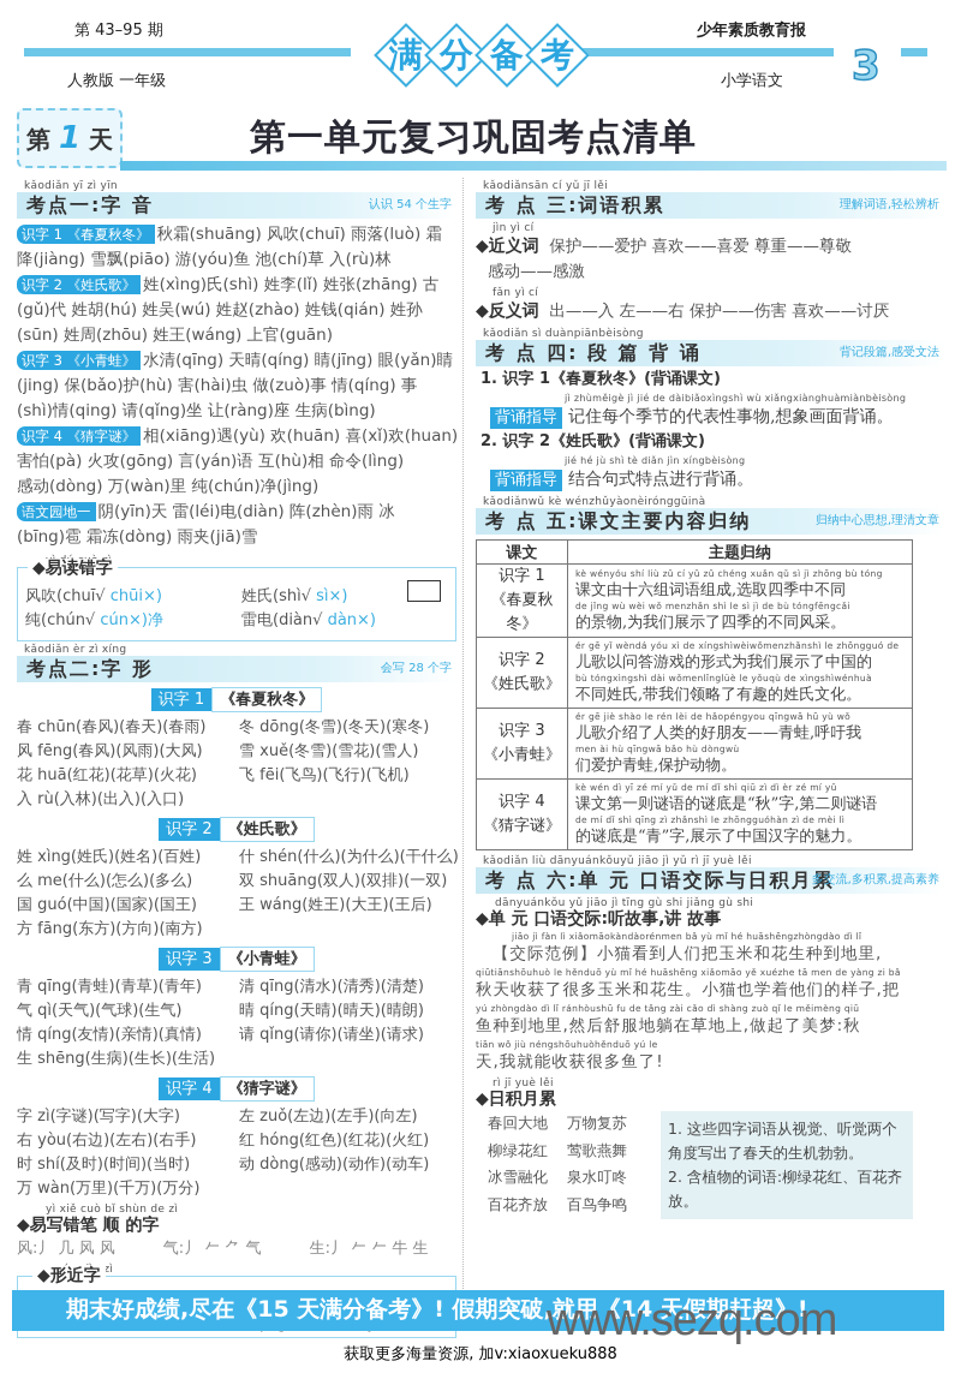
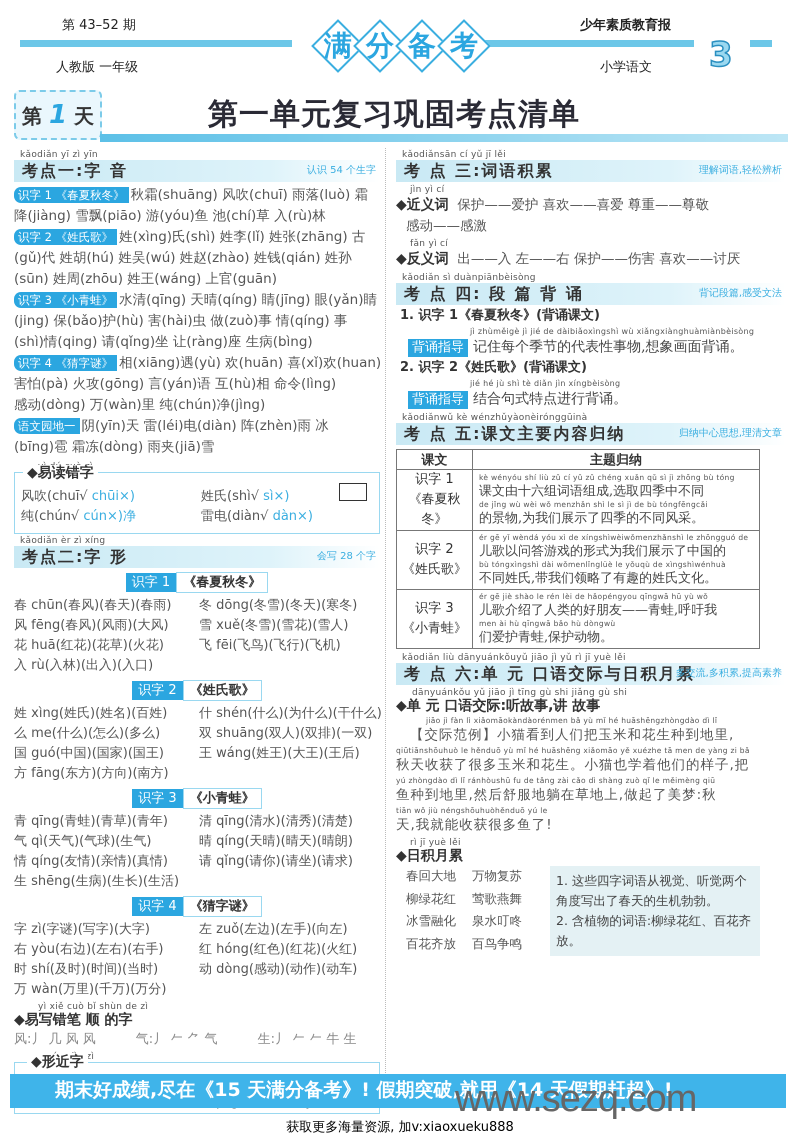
- 第 43–95 期
+ 第 43–52 期
  人教版 一年级
  少年素质教育报
  小学语文
  3
  满
  分
  备
  考
  第 1 天
  第一单元复习巩固考点清单
  kǎodiǎn yī zì yīn
  考点一:字 音
  认识 54 个生字
  识字 1 《春夏秋冬》 秋霜(shuāng) 风吹(chuī) 雨落(luò) 霜
  降(jiàng) 雪飘(piāo) 游(yóu)鱼 池(chí)草 入(rù)林
  识字 2 《姓氏歌》 姓(xìng)氏(shì) 姓李(lǐ) 姓张(zhāng) 古
  (gǔ)代 姓胡(hú) 姓吴(wú) 姓赵(zhào) 姓钱(qián) 姓孙
  (sūn) 姓周(zhōu) 姓王(wáng) 上官(guān)
  识字 3 《小青蛙》 水清(qīng) 天晴(qíng) 睛(jīng) 眼(yǎn)睛
  (jing) 保(bǎo)护(hù) 害(hài)虫 做(zuò)事 情(qíng) 事
  (shì)情(qing) 请(qǐng)坐 让(ràng)座 生病(bìng)
  识字 4 《猜字谜》 相(xiāng)遇(yù) 欢(huān) 喜(xǐ)欢(huan)
  害怕(pà) 火攻(gōng) 言(yán)语 互(hù)相 命令(lìng)
  感动(dòng) 万(wàn)里 纯(chún)净(jìng)
  语文园地一 阴(yīn)天 雷(léi)电(diàn) 阵(zhèn)雨 冰
  (bīng)雹 霜冻(dòng) 雨夹(jiā)雪
  ◆易读错字
  风吹(chuī√ chūi×)
  姓氏(shì√ sì×)
  纯(chún√ cún×)净
  雷电(diàn√ dàn×)
  kǎodiǎn èr zì xíng
  考点二:字 形
  会写 28 个字
  识字 1 《春夏秋冬》
  春 chūn(春风)(春天)(春雨)
  冬 dōng(冬雪)(冬天)(寒冬)
  风 fēng(春风)(风雨)(大风)
  雪 xuě(冬雪)(雪花)(雪人)
  花 huā(红花)(花草)(火花)
  飞 fēi(飞鸟)(飞行)(飞机)
  入 rù(入林)(出入)(入口)
  识字 2 《姓氏歌》
  姓 xìng(姓氏)(姓名)(百姓)
  什 shén(什么)(为什么)(干什么)
  么 me(什么)(怎么)(多么)
  双 shuāng(双人)(双排)(一双)
  国 guó(中国)(国家)(国王)
  王 wáng(姓王)(大王)(王后)
  方 fāng(东方)(方向)(南方)
  识字 3 《小青蛙》
  青 qīng(青蛙)(青草)(青年)
  清 qīng(清水)(清秀)(清楚)
  气 qì(天气)(气球)(生气)
  晴 qíng(天晴)(晴天)(晴朗)
  情 qíng(友情)(亲情)(真情)
  请 qǐng(请你)(请坐)(请求)
  生 shēng(生病)(生长)(生活)
  识字 4 《猜字谜》
  字 zì(字谜)(写字)(大字)
  左 zuǒ(左边)(左手)(向左)
  右 yòu(右边)(左右)(右手)
  红 hóng(红色)(红花)(火红)
  时 shí(及时)(时间)(当时)
  动 dòng(感动)(动作)(动车)
  万 wàn(万里)(千万)(万分)
  yì xiě cuò bǐ shùn de zì
  ◆易写错笔 顺 的字
  风:丿 几 风 风
  气:丿 𠂉 ⺈ 气
  生:丿 𠂉 𠂉 牛 生
  ◆形近字
  kǎodiǎnsān cí yǔ jī lěi
  考 点 三:词语积累
  理解词语,轻松辨析
  jìn yì cí
  ◆近义词 保护——爱护 喜欢——喜爱 尊重——尊敬
  感动——感激
  fǎn yì cí
  ◆反义词 出——入 左——右 保护——伤害 喜欢——讨厌
  kǎodiǎn sì duànpiānbèisòng
  考 点 四: 段 篇 背 诵
  背记段篇,感受文法
  1. 识字 1《春夏秋冬》(背诵课文)
  jì zhùměigè jì jié de dàibiǎoxìngshì wù xiǎngxiànghuàmiànbèisòng
  背诵指导 记住每个季节的代表性事物,想象画面背诵。
  2. 识字 2《姓氏歌》(背诵课文)
  jié hé jù shì tè diǎn jìn xíngbèisòng
  背诵指导 结合句式特点进行背诵。
  kǎodiǎnwǔ kè wénzhǔyàonèirónggūinà
  考 点 五:课文主要内容归纳
  归纳中心思想,理清文章
  课文	主题归纳
  识字 1《春夏秋冬》	kè wényóu shí liù zǔ cí yǔ zǔ chéng xuǎn qǔ sì jì zhōng bù tóng课文由十六组词语组成,选取四季中不同de jǐng wù wèi wǒ menzhǎn shì le sì jì de bù tóngfēngcǎi的景物,为我们展示了四季的不同风采。
  识字 2《姓氏歌》	ér gē yǐ wèndá yóu xì de xíngshìwèiwǒmenzhǎnshì le zhōngguó de儿歌以问答游戏的形式为我们展示了中国的bù tóngxìngshì dài wǒmenlǐnglüè le yǒuqù de xìngshìwénhuà不同姓氏,带我们领略了有趣的姓氏文化。
  识字 3《小青蛙》	ér gē jiè shào le rén lèi de hǎopéngyou qīngwā hū yù wǒ儿歌介绍了人类的好朋友——青蛙,呼吁我men ài hù qīngwā bǎo hù dòngwù们爱护青蛙,保护动物。
- 识字 4《猜字谜》	kè wén dì yī zé mí yǔ de mí dǐ shì qiū zì dì èr zé mí yǔ课文第一则谜语的谜底是“秋”字,第二则谜语de mí dǐ shì qīng zì zhǎnshì le zhōngguóhàn zì de mèi lì的谜底是“青”字,展示了中国汉字的魅力。
  kǎodiǎn liù dānyuánkǒuyǔ jiāo jì yǔ rì jī yuè lěi
  考 点 六:单 元 口语交际与日积月累
  多交流,多积累,提高素养
  dānyuánkǒu yǔ jiāo jì tīng gù shi jiǎng gù shi
  ◆单 元 口语交际:听故事,讲 故事
  jiāo jì fàn lì xiǎomāokàndàorénmen bǎ yù mǐ hé huāshēngzhòngdào dì lǐ
  【交际范例】小猫看到人们把玉米和花生种到地里,
  qiūtiānshōuhuò le hěnduō yù mǐ hé huāshēng xiǎomāo yě xuézhe tā men de yàng zi bǎ
  秋天收获了很多玉米和花生。小猫也学着他们的样子,把
  yú zhòngdào dì lǐ ránhòushū fu de tǎng zài cǎo dì shàng zuò qǐ le měimèng qiū
  鱼种到地里,然后舒服地躺在草地上,做起了美梦:秋
  tiān wǒ jiù néngshōuhuòhěnduō yú le
  天,我就能收获很多鱼了!
  rì jī yuè lěi
  ◆日积月累
  春回大地
  万物复苏
  柳绿花红
  莺歌燕舞
  冰雪融化
  泉水叮咚
  百花齐放
  百鸟争鸣
  1. 这些四字词语从视觉、听觉两个角度写出了春天的生机勃勃。
  2. 含植物的词语:柳绿花红、百花齐放。
  期末好成绩,尽在《15 天满分备考》! 假期突破,就用《14 天假期赶超》!
  www.sezq.com
  获取更多海量资源, 加v:xiaoxueku888
